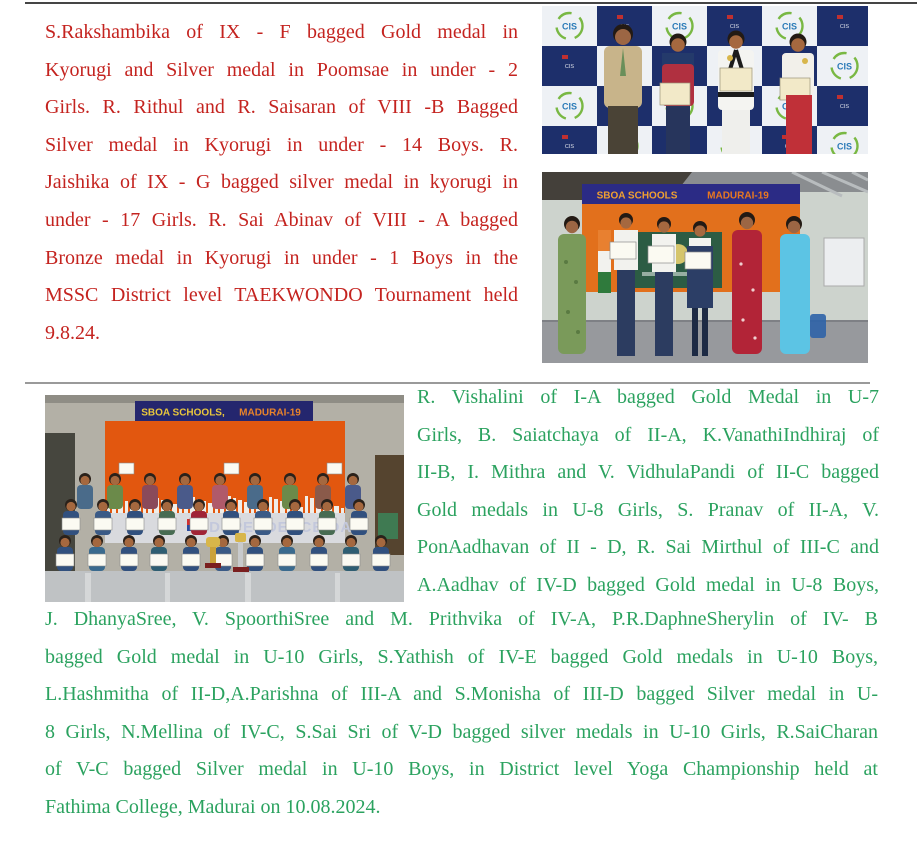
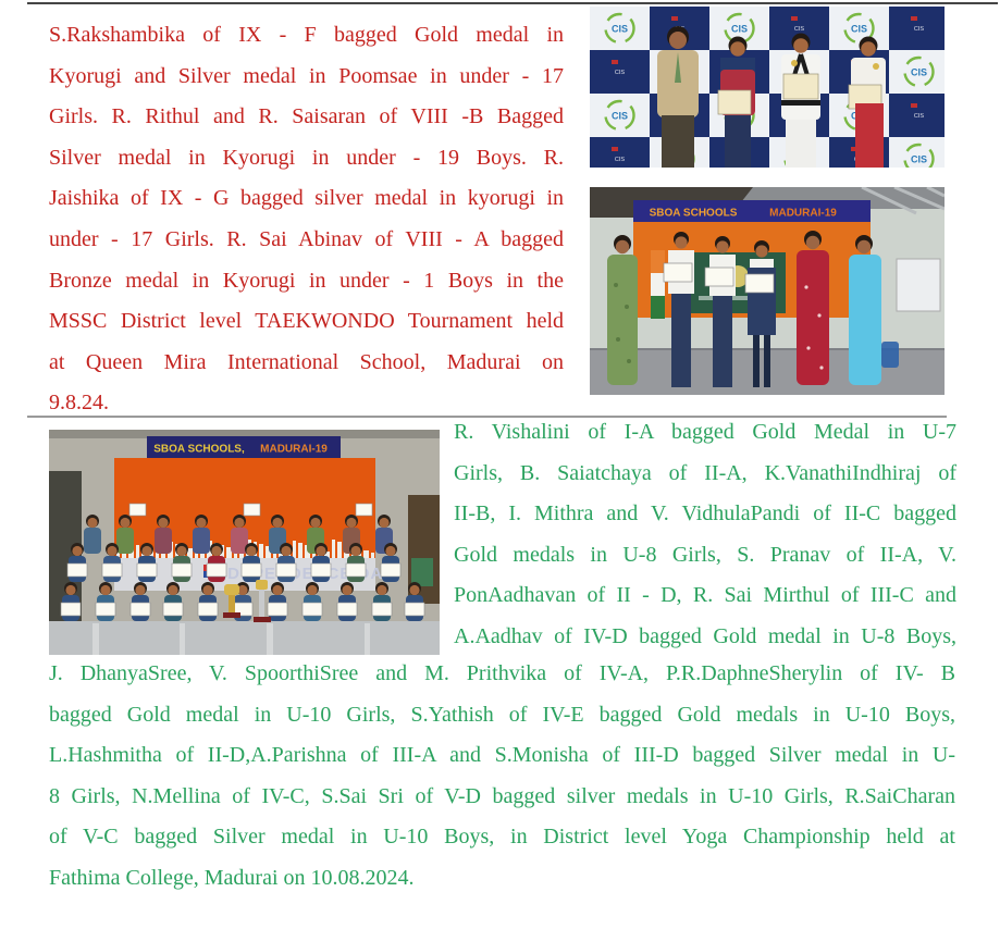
  S.Rakshambika of IX - F bagged Gold medal in
- Kyorugi and Silver medal in Poomsae in under - 2
+ Kyorugi and Silver medal in Poomsae in under - 17
  Girls. R. Rithul and R. Saisaran of VIII -B Bagged
- Silver medal in Kyorugi in under - 14 Boys. R.
+ Silver medal in Kyorugi in under - 19 Boys. R.
  Jaishika of IX - G bagged silver medal in kyorugi in
  under - 17 Girls. R. Sai Abinav of VIII - A bagged
  Bronze medal in Kyorugi in under - 1 Boys in the
  MSSC District level TAEKWONDO Tournament held
+ at Queen Mira International School, Madurai on
  9.8.24.
  SBOA SCHOOLS
  MADURAI-19
  SBOA SCHOOLS,
  MADURAI-19
  R. Vishalini of I-A bagged Gold Medal in U-7
  Girls, B. Saiatchaya of II-A, K.VanathiIndhiraj of
  II-B, I. Mithra and V. VidhulaPandi of II-C bagged
  Gold medals in U-8 Girls, S. Pranav of II-A, V.
  PonAadhavan of II - D, R. Sai Mirthul of III-C and
  A.Aadhav of IV-D bagged Gold medal in U-8 Boys,
  J. DhanyaSree, V. SpoorthiSree and M. Prithvika of IV-A, P.R.DaphneSherylin of IV- B
  bagged Gold medal in U-10 Girls, S.Yathish of IV-E bagged Gold medals in U-10 Boys,
  L.Hashmitha of II-D,A.Parishna of III-A and S.Monisha of III-D bagged Silver medal in U-
  8 Girls, N.Mellina of IV-C, S.Sai Sri of V-D bagged silver medals in U-10 Girls, R.SaiCharan
  of V-C bagged Silver medal in U-10 Boys, in District level Yoga Championship held at
  Fathima College, Madurai on 10.08.2024.
